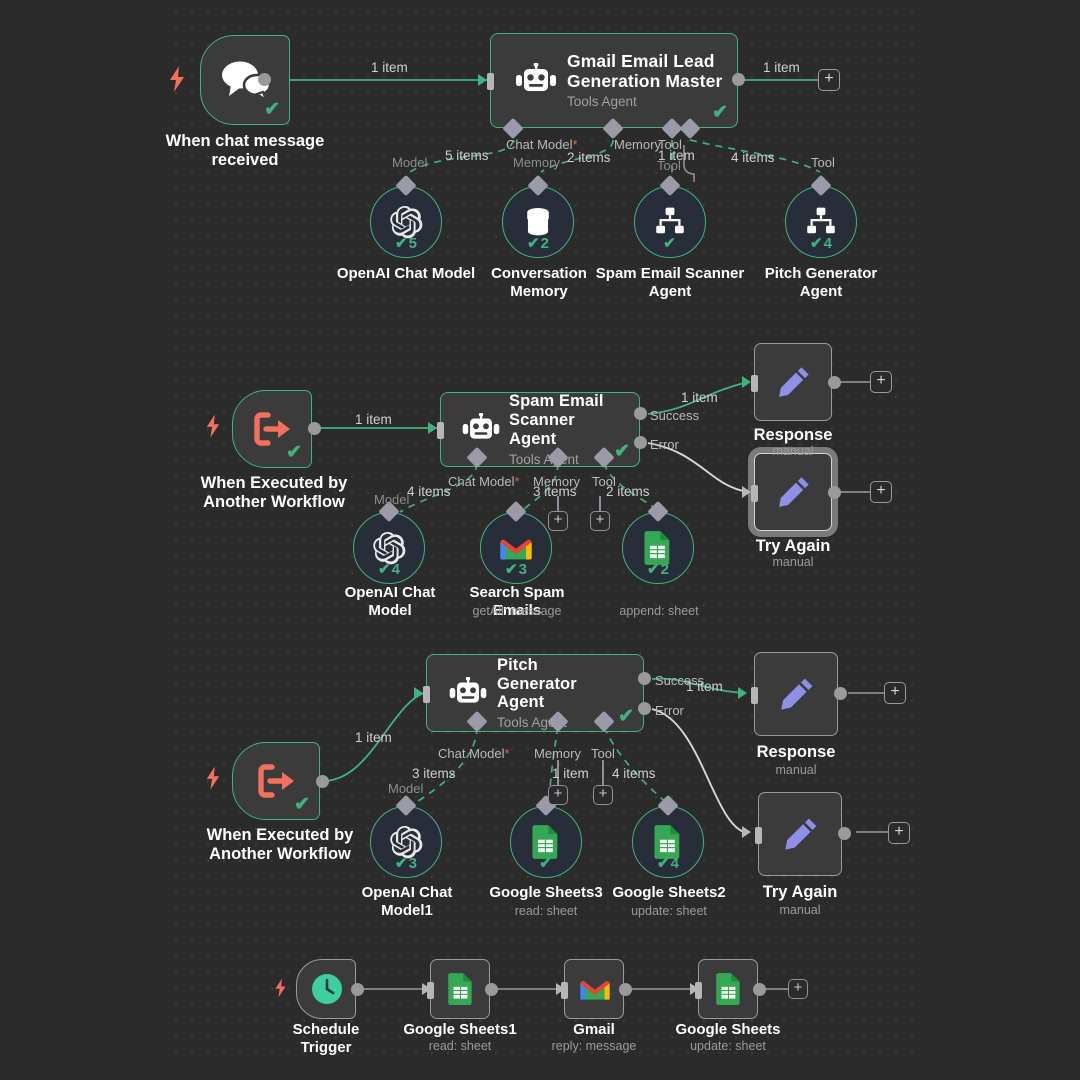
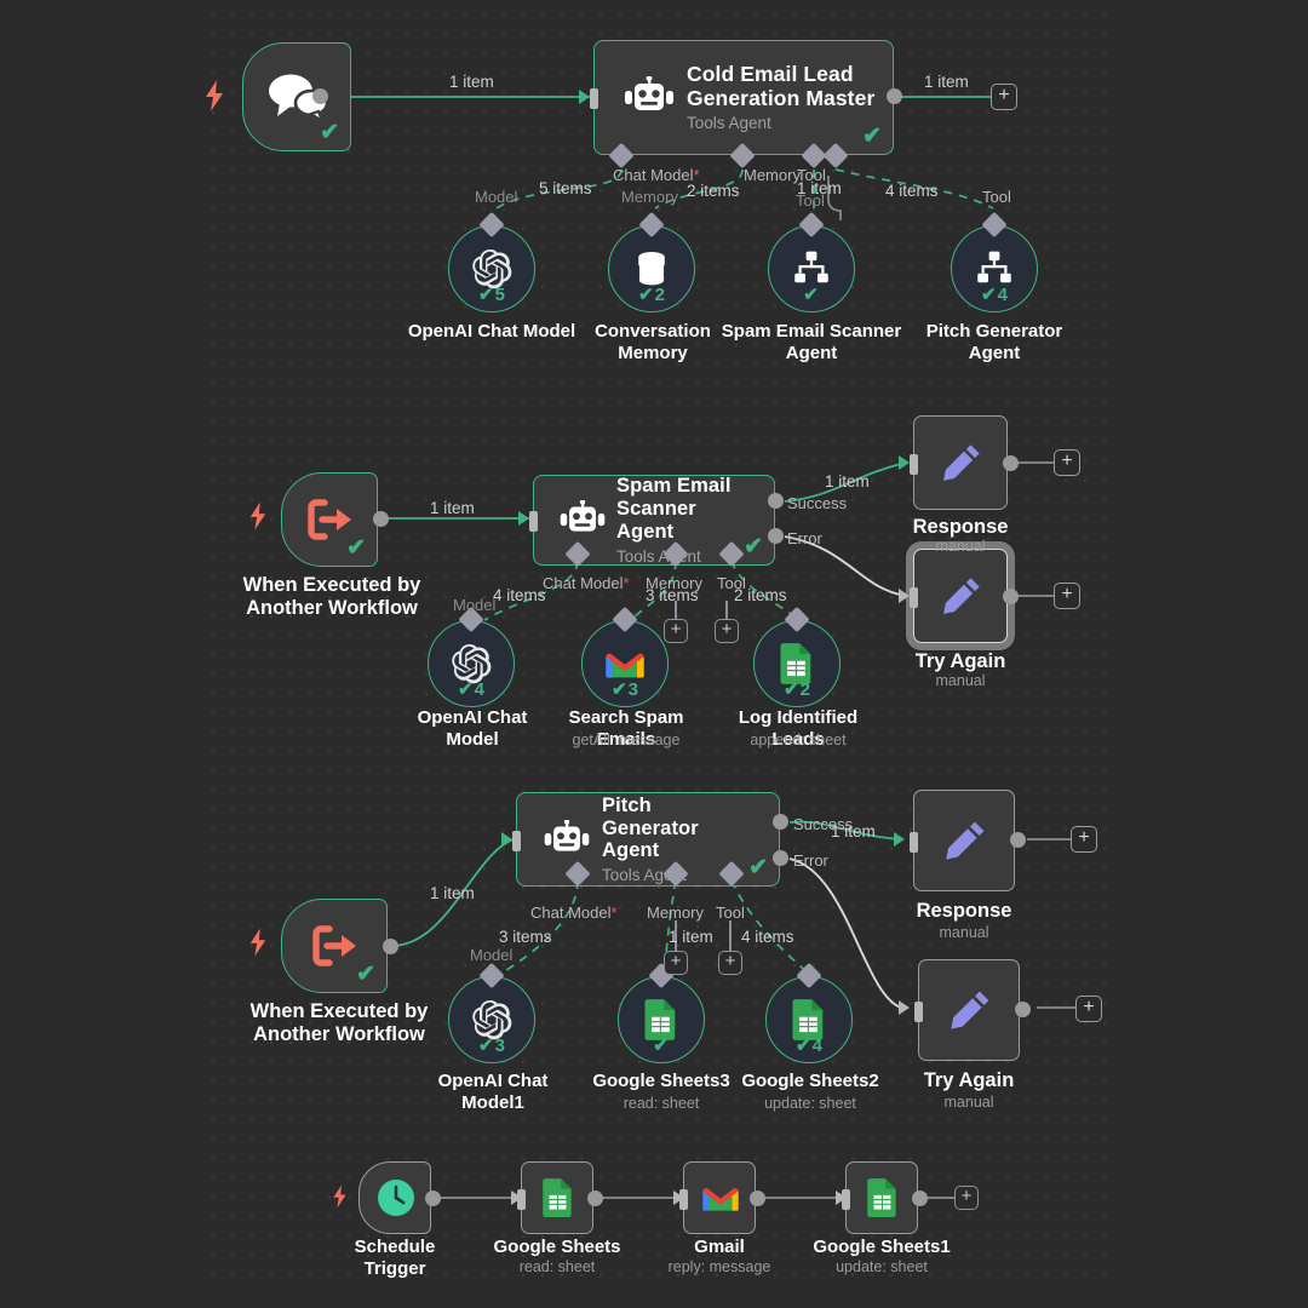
  ✔
- When chat message received
  1 item
- Gmail Email Lead Generation Master
+ Cold Email Lead Generation Master
  Tools Agent
  ✔
  1 item
  +
  Chat Model
  Memory
  Tool
  Tool
  Model
  Memory
  Tool
  5 items
  2 items
  1 item
  4 items
  ✔
  5
  OpenAI Chat Model
  ✔
  2
  Conversation Memory
  ✔
  Spam Email Scanner Agent
  ✔
  4
  Pitch Generator Agent
  ✔
  When Executed by Another Workflow
  1 item
  Spam Email Scanner Agent
  Tools Ant
  ✔
  Success
  Error
  1 item
  Chat Model
  Memory
  Tool
  Model
  4 items
  3 items
  2 items
  +
  +
  ✔
  4
  OpenAI Chat Model
  ✔
  3
  Search Spam Emails
  getAll: message
  ✔
  2
+ Log Identified Leads
  append: sheet
  +
  Response
  manual
  +
  Try Again
  manual
  ✔
  When Executed by Another Workflow
  1 item
  Pitch Generator Agent
  Tools Ag
  ✔
  Success
  Error
  1 item
  Chat Model
  Memory
  Tool
  Model
  3 items
  1 item
  4 items
  +
  +
  ✔
  3
  OpenAI Chat Model1
  ✔
  Google Sheets3
  read: sheet
  ✔
  4
  Google Sheets2
  update: sheet
  +
  Response
  manual
  +
  Try Again
  manual
  Schedule Trigger
- Google Sheets1
+ Google Sheets
  read: sheet
  Gmail
  reply: message
  +
- Google Sheets
+ Google Sheets1
  update: sheet
